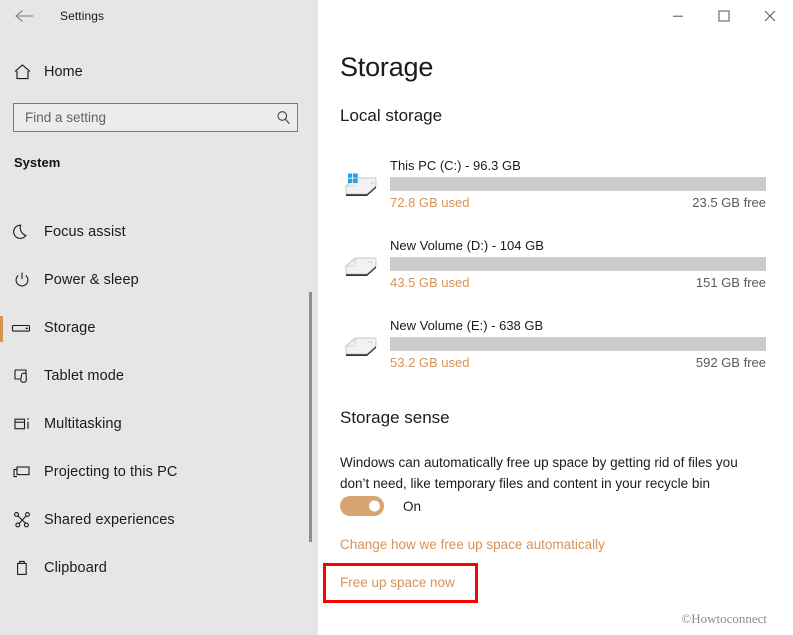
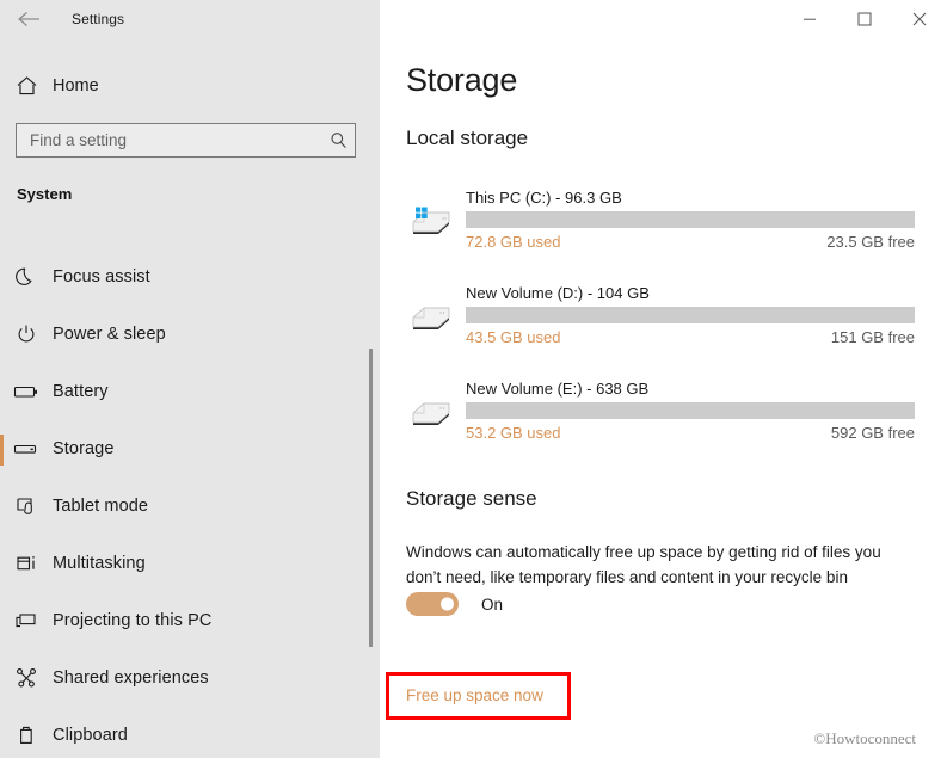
  Settings
  Home
  Find a setting
  System
  Focus assist
  Power & sleep
+ Battery
  Storage
  Tablet mode
  Multitasking
  Projecting to this PC
  Shared experiences
  Clipboard
  Storage
  Local storage
  This PC (C:) - 96.3 GB
  72.8 GB used
  23.5 GB free
  New Volume (D:) - 104 GB
  43.5 GB used
  151 GB free
  New Volume (E:) - 638 GB
  53.2 GB used
  592 GB free
  Storage sense
  Windows can automatically free up space by getting rid of files you don’t need, like temporary files and content in your recycle bin
  On
- Change how we free up space automatically
  Free up space now
  ©Howtoconnect
